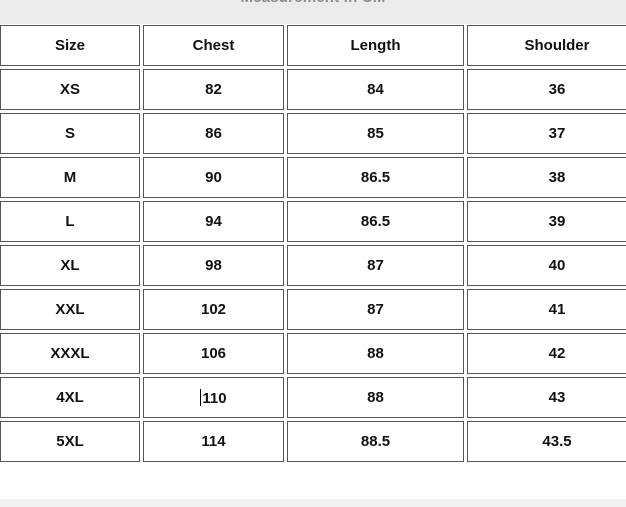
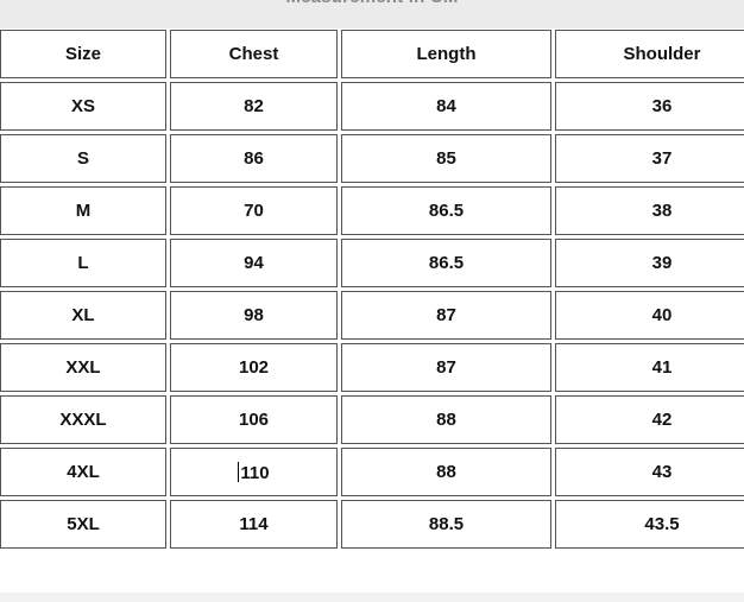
  Size	Chest	Length	Shoulder
  XS	82	84	36
  S	86	85	37
- M	90	86.5	38
+ M	70	86.5	38
  L	94	86.5	39
  XL	98	87	40
  XXL	102	87	41
  XXXL	106	88	42
  4XL	110	88	43
  5XL	114	88.5	43.5
